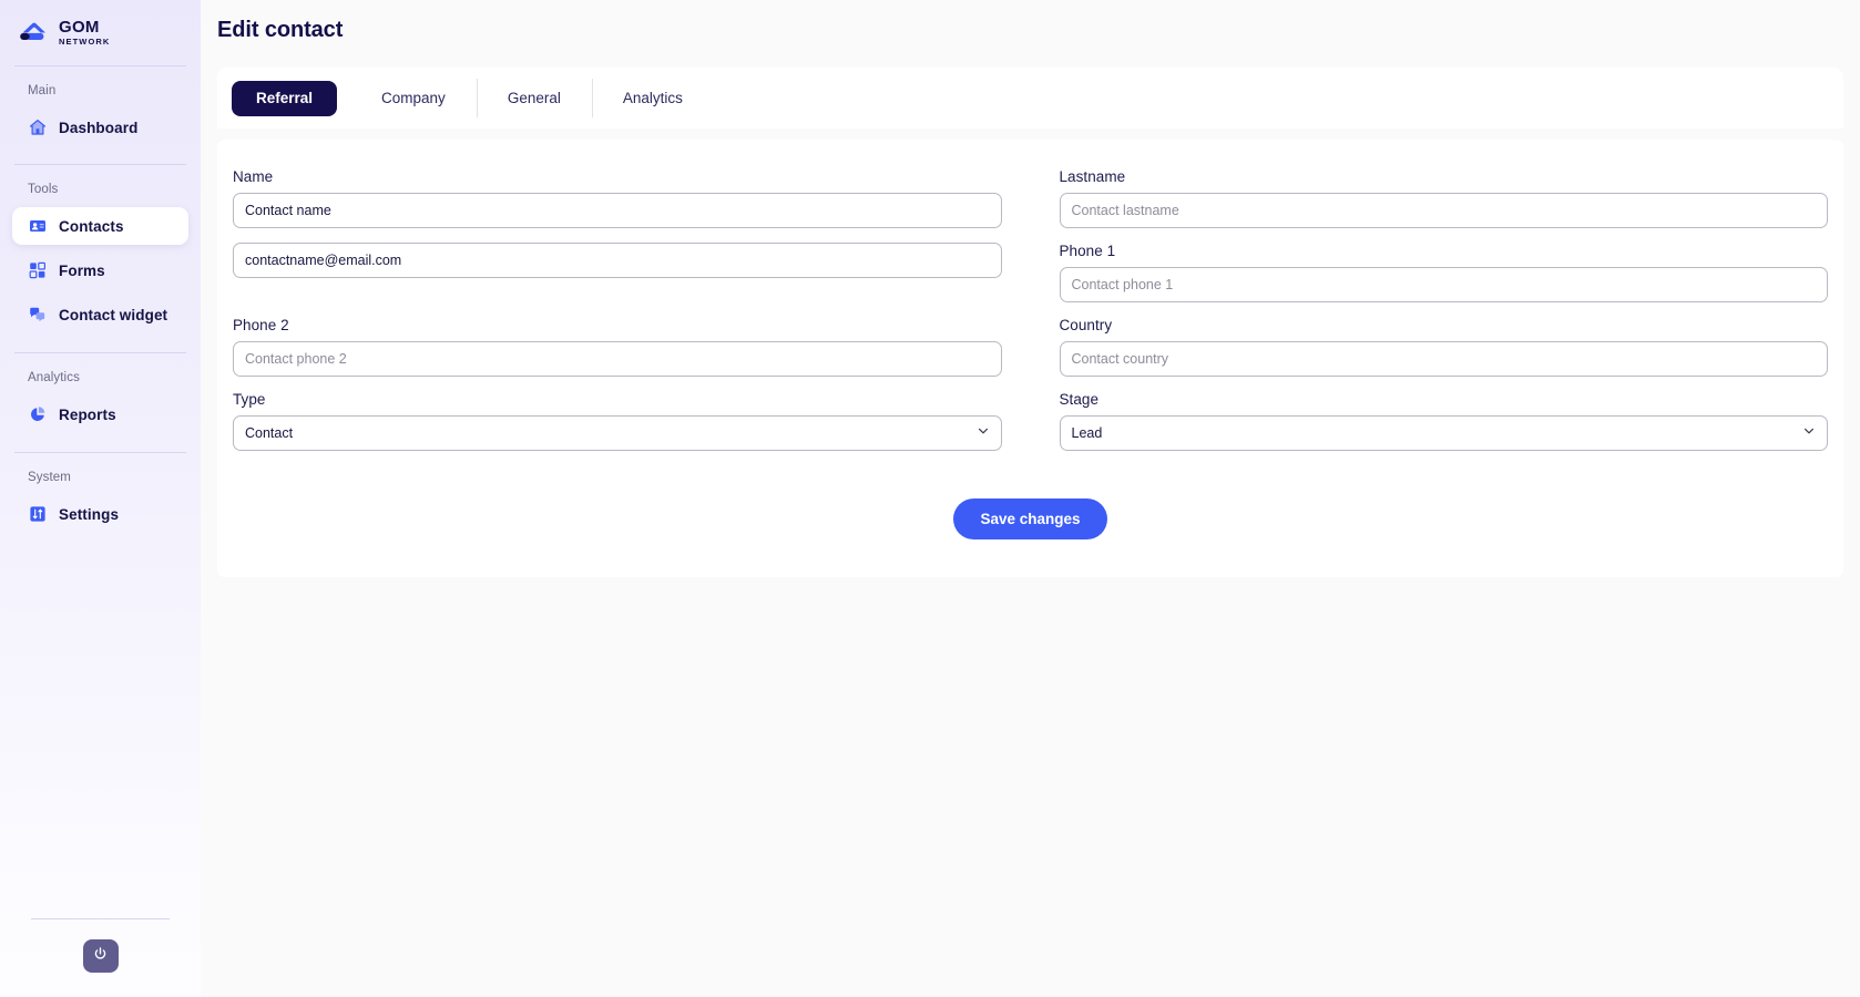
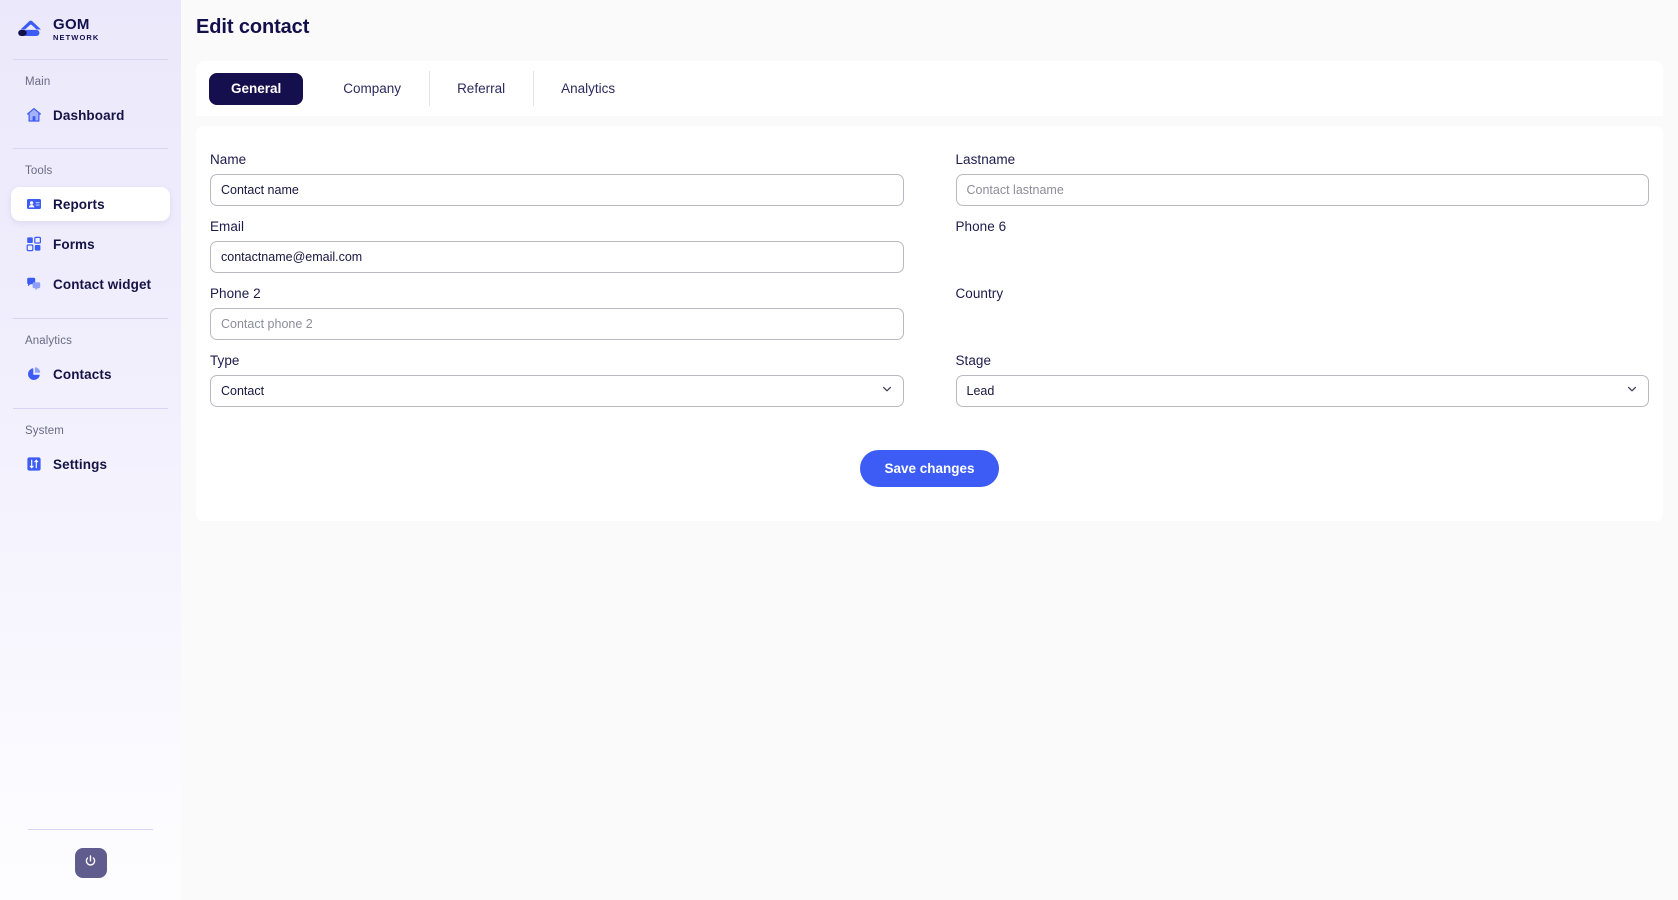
  GOM
  NETWORK
  Main
  Dashboard
  Tools
- Contacts
+ Reports
  Forms
  Contact widget
  Analytics
- Reports
+ Contacts
  System
  Settings
  Edit contact
- Referral
+ General
  Company
- General
+ Referral
  Analytics
  Name
  Contact name
  Lastname
  Contact lastname
+ Email
  contactname@email.com
- Phone 1
+ Phone 6
- Contact phone 1
  Phone 2
  Contact phone 2
  Country
- Contact country
  Type
  Contact
  Stage
  Lead
  Save changes
